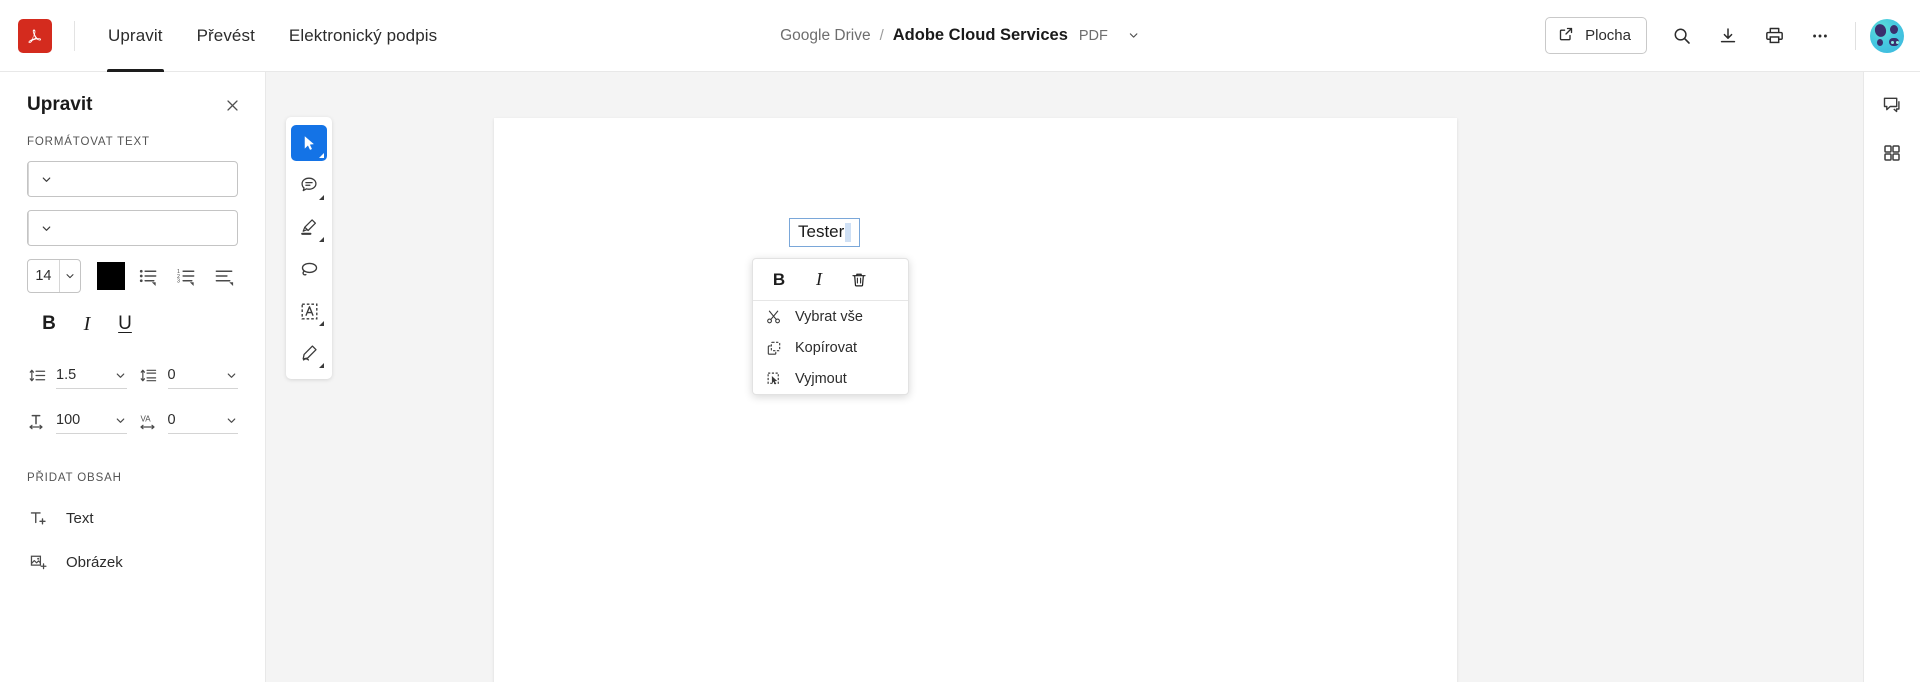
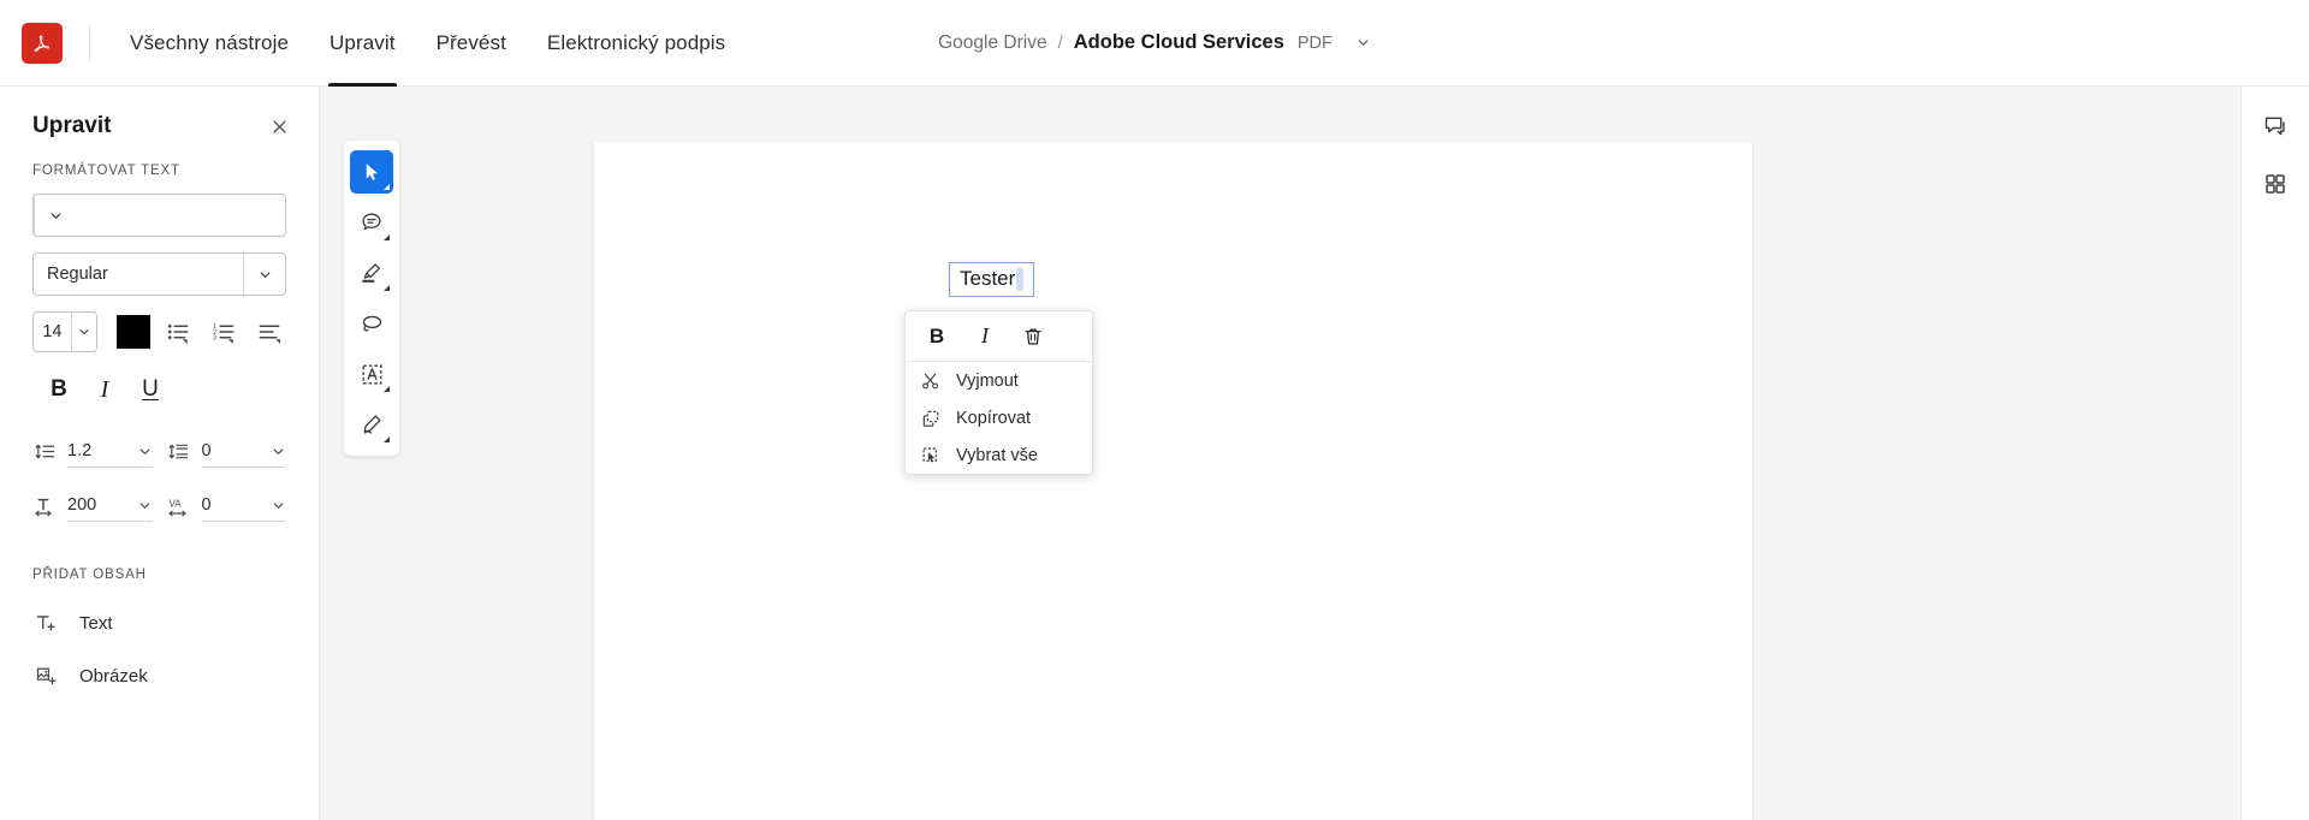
+ Všechny nástroje
  Upravit
  Převést
  Elektronický podpis
  Google Drive
  /
  Adobe Cloud Services
  PDF
- Plocha
  Upravit
  FORMÁTOVAT TEXT
+ Regular
  14
  B
  I
  U
- 1.5
+ 1.2
  0
- 100
+ 200
  VA
  0
  PŘIDAT OBSAH
  Text
  Obrázek
  Tester
  B
  I
- Vybrat vše
+ Vyjmout
  Kopírovat
- Vyjmout
+ Vybrat vše
